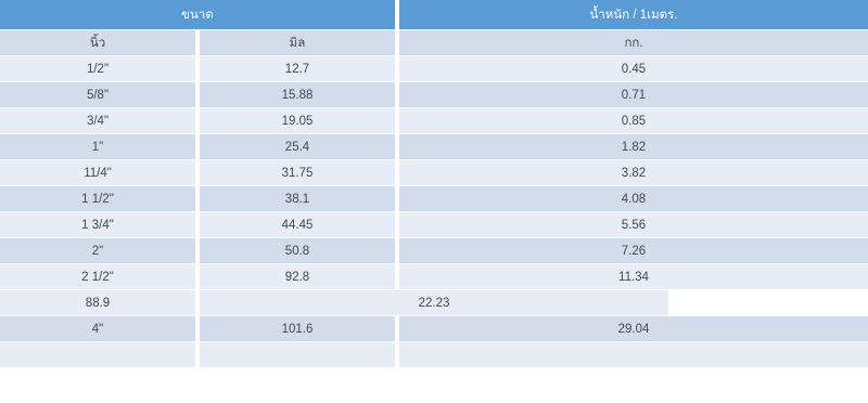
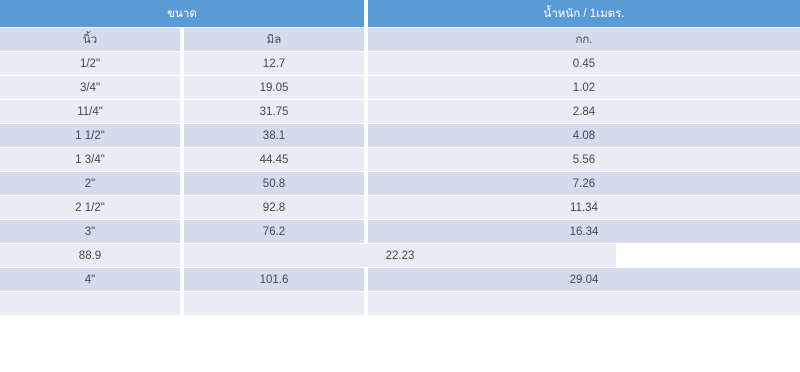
  ขนาด
  น้ำหนัก / 1เมตร.
  นิ้ว
  มิล
  กก.
  1/2"
  12.7
  0.45
- 5/8"
- 15.88
- 0.71
  3/4"
  19.05
- 0.85
+ 1.02
- 1"
- 25.4
- 1.82
  11/4"
  31.75
- 3.82
+ 2.84
  1 1/2"
  38.1
  4.08
  1 3/4"
  44.45
  5.56
  2"
  50.8
  7.26
  2 1/2"
  92.8
  11.34
+ 3"
+ 76.2
+ 16.34
  88.9
  22.23
  4"
  101.6
  29.04
